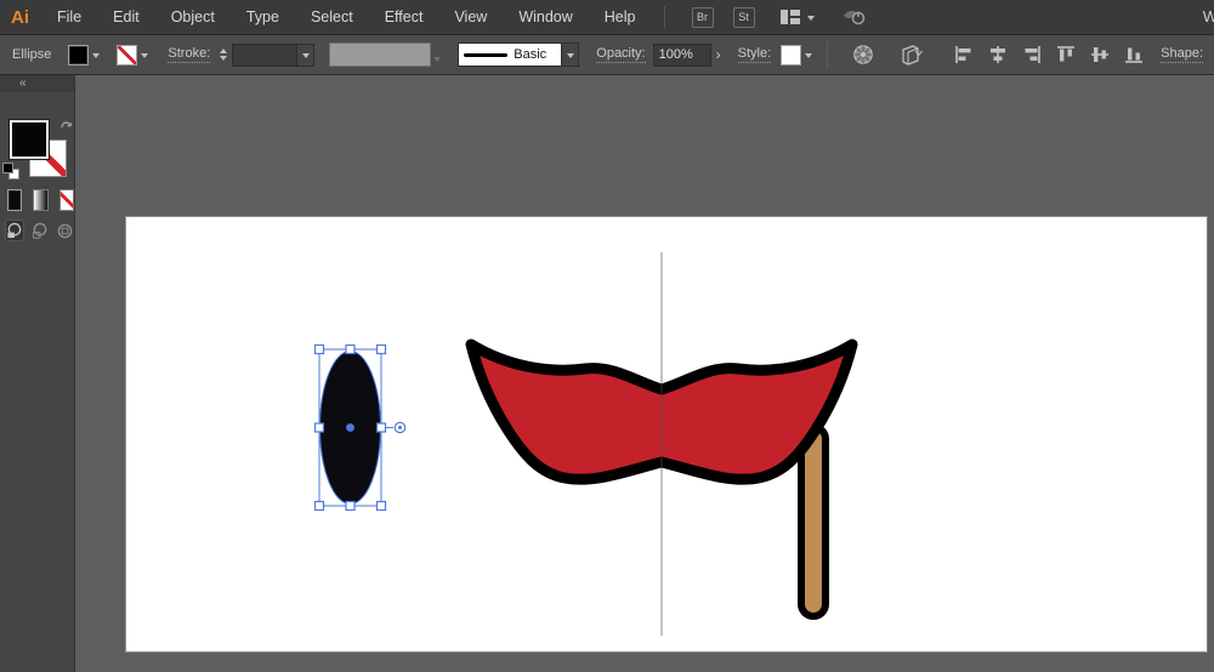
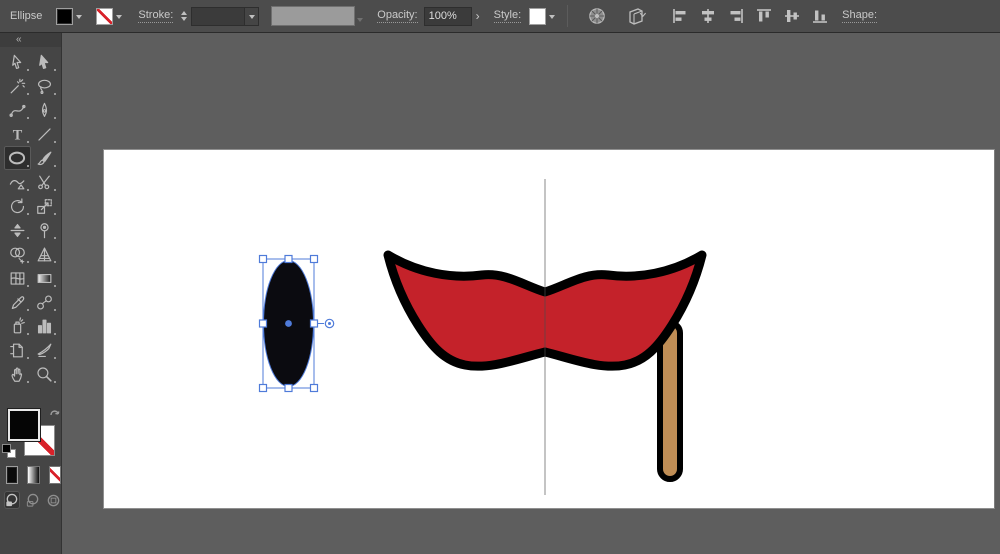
- Ai
- File
- Edit
- Object
- Type
- Select
- Effect
- View
- Window
- Help
- Br
- St
- W
  Ellipse
  Stroke:
- Basic
  Opacity:
  100%
  ›
  Style:
  Shape:
  «
+ T
